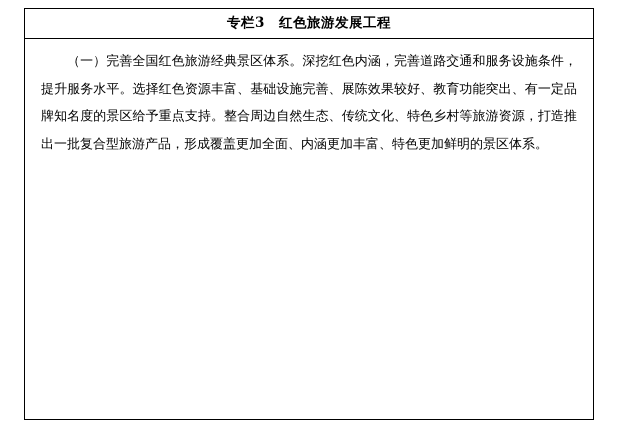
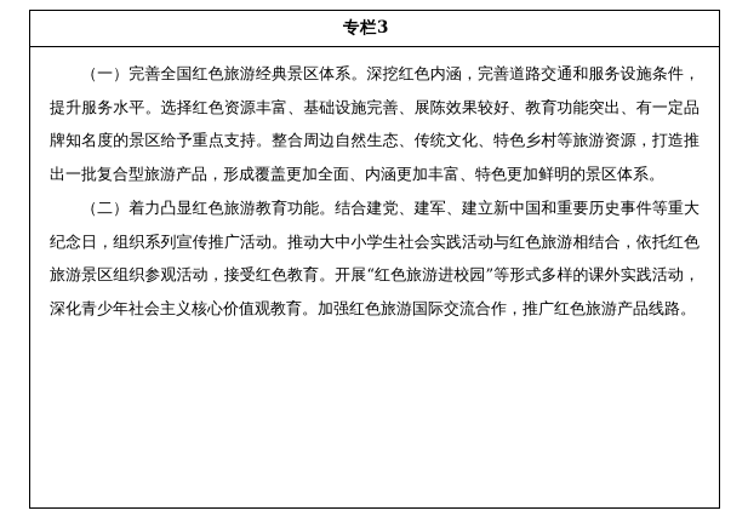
  专栏3
- 红色旅游发展工程
  （一）完善全国红色旅游经典景区体系。深挖红色内涵，完善道路交通和服务设施条件，提升服务水平。选择红色资源丰富、基础设施完善、展陈效果较好、教育功能突出、有一定品牌知名度的景区给予重点支持。整合周边自然生态、传统文化、特色乡村等旅游资源，打造推出一批复合型旅游产品，形成覆盖更加全面、内涵更加丰富、特色更加鲜明的景区体系。
+ （二）着力凸显红色旅游教育功能。结合建党、建军、建立新中国和重要历史事件等重大纪念日，组织系列宣传推广活动。推动大中小学生社会实践活动与红色旅游相结合，依托红色旅游景区组织参观活动，接受红色教育。开展“红色旅游进校园”等形式多样的课外实践活动，深化青少年社会主义核心价值观教育。加强红色旅游国际交流合作，推广红色旅游产品线路。
